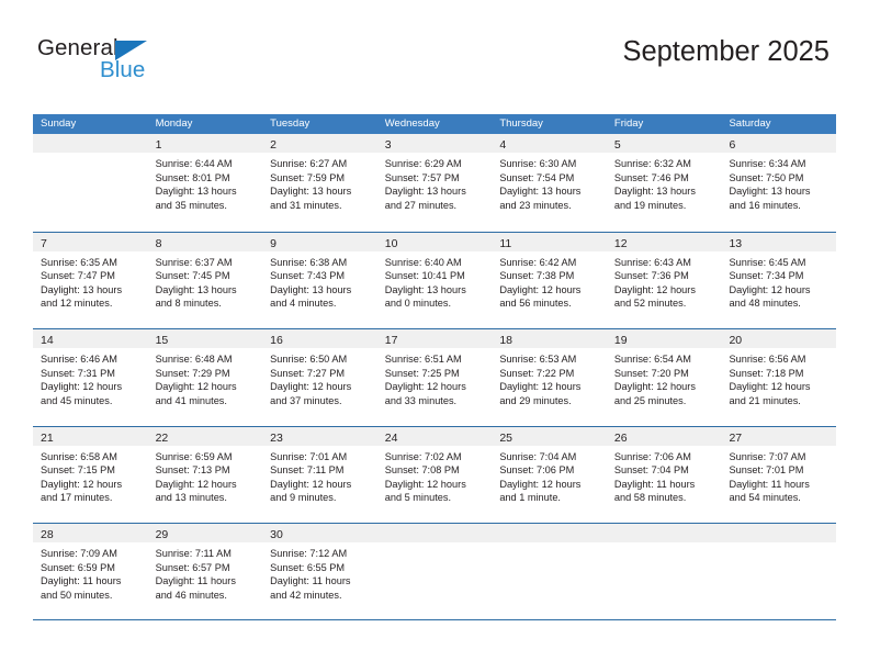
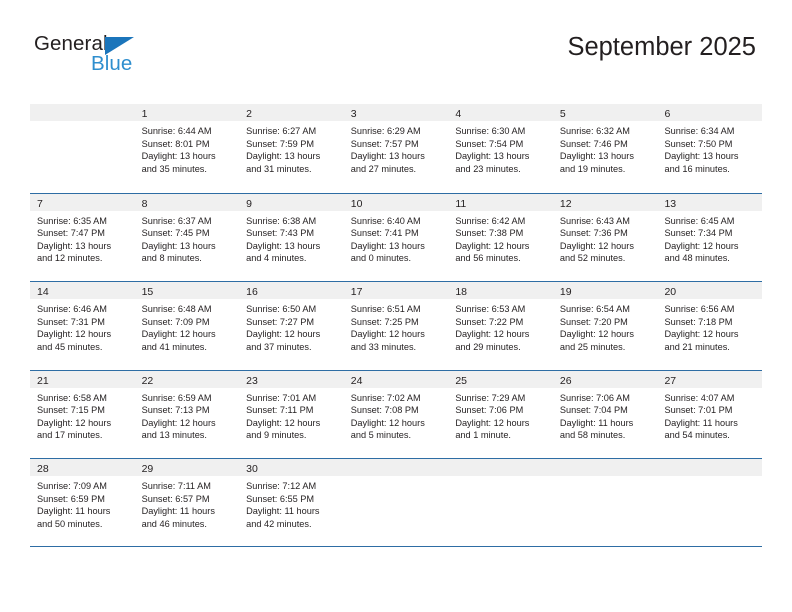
  General
  Blue
  September 2025
- Sunday
- Monday
- Tuesday
- Wednesday
- Thursday
- Friday
- Saturday
  1
  Sunrise: 6:44 AM
  Sunset: 8:01 PM
  Daylight: 13 hours
  and 35 minutes.
  2
  Sunrise: 6:27 AM
  Sunset: 7:59 PM
  Daylight: 13 hours
  and 31 minutes.
  3
  Sunrise: 6:29 AM
  Sunset: 7:57 PM
  Daylight: 13 hours
  and 27 minutes.
  4
  Sunrise: 6:30 AM
  Sunset: 7:54 PM
  Daylight: 13 hours
  and 23 minutes.
  5
  Sunrise: 6:32 AM
  Sunset: 7:46 PM
  Daylight: 13 hours
  and 19 minutes.
  6
  Sunrise: 6:34 AM
  Sunset: 7:50 PM
  Daylight: 13 hours
  and 16 minutes.
  7
  Sunrise: 6:35 AM
  Sunset: 7:47 PM
  Daylight: 13 hours
  and 12 minutes.
  8
  Sunrise: 6:37 AM
  Sunset: 7:45 PM
  Daylight: 13 hours
  and 8 minutes.
  9
  Sunrise: 6:38 AM
  Sunset: 7:43 PM
  Daylight: 13 hours
  and 4 minutes.
  10
  Sunrise: 6:40 AM
- Sunset: 10:41 PM
+ Sunset: 7:41 PM
  Daylight: 13 hours
  and 0 minutes.
  11
  Sunrise: 6:42 AM
  Sunset: 7:38 PM
  Daylight: 12 hours
  and 56 minutes.
  12
  Sunrise: 6:43 AM
  Sunset: 7:36 PM
  Daylight: 12 hours
  and 52 minutes.
  13
  Sunrise: 6:45 AM
  Sunset: 7:34 PM
  Daylight: 12 hours
  and 48 minutes.
  14
  Sunrise: 6:46 AM
  Sunset: 7:31 PM
  Daylight: 12 hours
  and 45 minutes.
  15
  Sunrise: 6:48 AM
- Sunset: 7:29 PM
+ Sunset: 7:09 PM
  Daylight: 12 hours
  and 41 minutes.
  16
  Sunrise: 6:50 AM
  Sunset: 7:27 PM
  Daylight: 12 hours
  and 37 minutes.
  17
  Sunrise: 6:51 AM
  Sunset: 7:25 PM
  Daylight: 12 hours
  and 33 minutes.
  18
  Sunrise: 6:53 AM
  Sunset: 7:22 PM
  Daylight: 12 hours
  and 29 minutes.
  19
  Sunrise: 6:54 AM
  Sunset: 7:20 PM
  Daylight: 12 hours
  and 25 minutes.
  20
  Sunrise: 6:56 AM
  Sunset: 7:18 PM
  Daylight: 12 hours
  and 21 minutes.
  21
  Sunrise: 6:58 AM
  Sunset: 7:15 PM
  Daylight: 12 hours
  and 17 minutes.
  22
  Sunrise: 6:59 AM
  Sunset: 7:13 PM
  Daylight: 12 hours
  and 13 minutes.
  23
  Sunrise: 7:01 AM
  Sunset: 7:11 PM
  Daylight: 12 hours
  and 9 minutes.
  24
  Sunrise: 7:02 AM
  Sunset: 7:08 PM
  Daylight: 12 hours
  and 5 minutes.
  25
- Sunrise: 7:04 AM
+ Sunrise: 7:29 AM
  Sunset: 7:06 PM
  Daylight: 12 hours
  and 1 minute.
  26
  Sunrise: 7:06 AM
  Sunset: 7:04 PM
  Daylight: 11 hours
  and 58 minutes.
  27
- Sunrise: 7:07 AM
+ Sunrise: 4:07 AM
  Sunset: 7:01 PM
  Daylight: 11 hours
  and 54 minutes.
  28
  Sunrise: 7:09 AM
  Sunset: 6:59 PM
  Daylight: 11 hours
  and 50 minutes.
  29
  Sunrise: 7:11 AM
  Sunset: 6:57 PM
  Daylight: 11 hours
  and 46 minutes.
  30
  Sunrise: 7:12 AM
  Sunset: 6:55 PM
  Daylight: 11 hours
  and 42 minutes.
